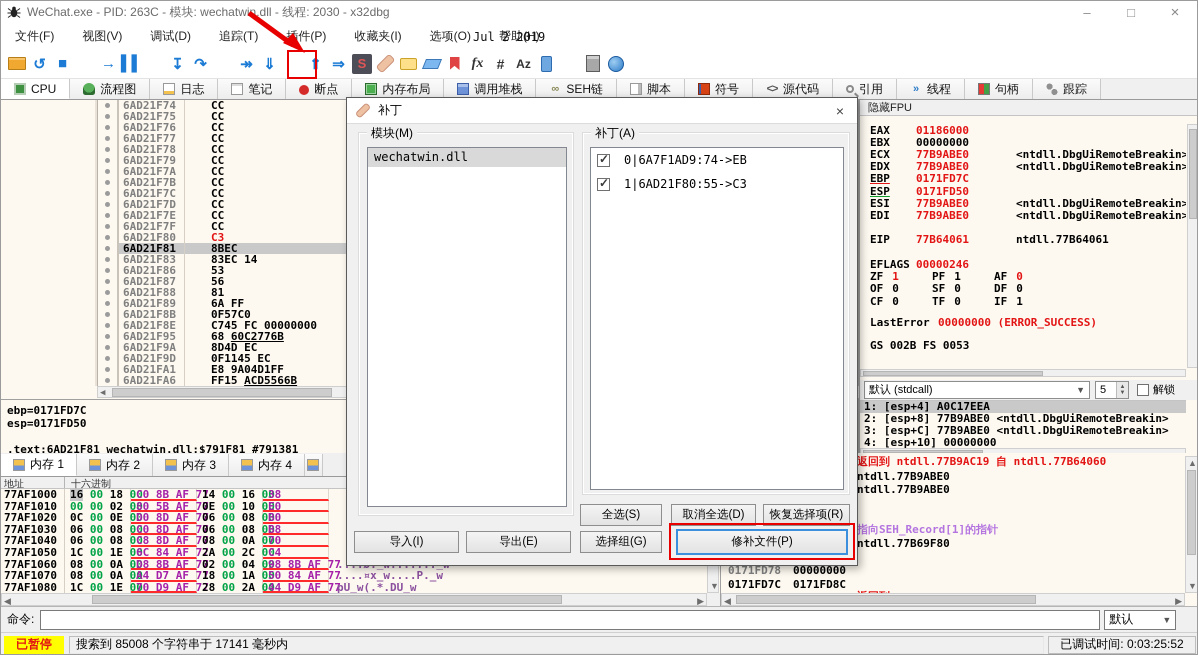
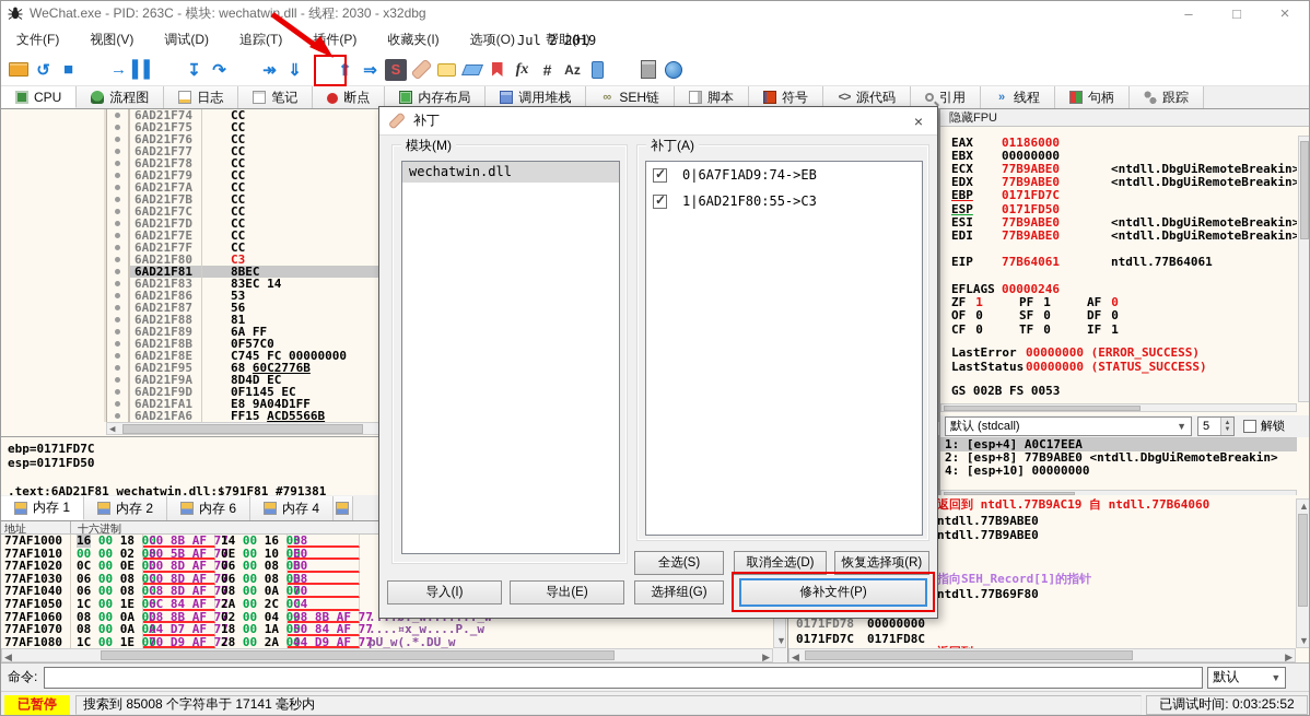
  WeChat.exe - PID: 263C - 模块: wechatwin.dll - 线程: 2030 - x32dbg
  –
  □
  ×
  文件(F)
  视图(V)
  调试(D)
  追踪(T)
  件(P)
  收藏夹(I)
  选项(O)
  帮助(H)
  Jul 2 2019
  ↺
  ■
  →
  ▌▌
  ↧
  ↷
  ↠
  ⇓
  ⇑
  ⇒
  S
  fx
  #
  Az
  CPU
  流程图
  日志
  笔记
  断点
  内存布局
  调用堆栈
  ∞
  SEH链
  脚本
  符号
  <>
  源代码
  引用
  »
  线程
  句柄
  跟踪
  6AD21F74
  CC
  6AD21F75
  CC
  6AD21F76
  CC
  6AD21F77
  CC
  6AD21F78
  CC
  6AD21F79
  CC
  6AD21F7A
  CC
  6AD21F7B
  CC
  6AD21F7C
  CC
  6AD21F7D
  CC
  6AD21F7E
  CC
  6AD21F7F
  CC
  6AD21F80
  C3
  6AD21F81
  8BEC
  6AD21F83
  83EC 14
  6AD21F86
  53
  6AD21F87
  56
  6AD21F88
  81
  6AD21F89
  6A FF
  6AD21F8B
  0F57C0
  6AD21F8E
  C745 FC 00000000
  6AD21F95
  68 60C2776B
  6AD21F9A
  8D4D EC
  6AD21F9D
  0F1145 EC
  6AD21FA1
  E8 9A04D1FF
  6AD21FA6
  FF15 ACD5566B
  ◀
  ebp=0171FD7C
  esp=0171FD50
  .text:6AD21F81 wechatwin.dll:$791F81 #791381
  隐藏FPU
  EAX
  01186000
  EBX
  00000000
  ECX
  77B9ABE0
  <ntdll.DbgUiRemoteBreakin>
  EDX
  77B9ABE0
  <ntdll.DbgUiRemoteBreakin>
  EBP
  0171FD7C
  ESP
  0171FD50
  ESI
  77B9ABE0
  <ntdll.DbgUiRemoteBreakin>
  EDI
  77B9ABE0
  <ntdll.DbgUiRemoteBreakin>
  EIP
  77B64061
  ntdll.77B64061
  EFLAGS
  00000246
  ZF 1
  PF 1
  AF 0
  OF 0
  SF 0
  DF 0
  CF 0
  TF 0
  IF 1
  LastError
  00000000 (ERROR_SUCCESS)
+ LastStatus
+ 00000000 (STATUS_SUCCESS)
  GS 002B FS 0053
  默认 (stdcall)
  ▼
  5
  解锁
  1: [esp+4] A0C17EEA
  2: [esp+8] 77B9ABE0 <ntdll.DbgUiRemoteBreakin>
- 3: [esp+C] 77B9ABE0 <ntdll.DbgUiRemoteBreakin>
  4: [esp+10] 00000000
  内存 1
  内存 2
- 内存 3
+ 内存 6
  内存 4
  地址
  十六进制
  77AF1000
  16 00 18 00
  C0 8B AF 77
  14 00 16 00
  38
  77AF1010
  00 00 02 00
  80 5B AF 77
  0E 00 10 00
  E0
  77AF1020
  0C 00 0E 00
  D0 8D AF 77
  06 00 08 00
  B0
  77AF1030
  06 00 08 00
  C0 8D AF 77
  06 00 08 00
  B8
  77AF1040
  06 00 08 00
  C8 8D AF 77
  08 00 0A 00
  70
  77AF1050
  1C 00 1E 00
  6C 84 AF 77
  2A 00 2C 00
  C4
  77AF1060
  08 00 0A 00
  D8 8B AF 77
  02 00 04 00
  98 8B AF 77
  77AF1070
  08 00 0A 00
  A4 D7 AF 77
  18 00 1A 00
  50 84 AF 77
  ....¤x_w....P._w
  77AF1080
  1C 00 1E 00
  70 D9 AF 77
  28 00 2A 00
  44 D9 AF 77
  pÙ_w(.*.DÙ_w
  ▼
  ◀
  ▶
  返回到 ntdll.77B9AC19 自 ntdll.77B64060
  ntdll.77B9ABE0
  ntdll.77B9ABE0
  指向SEH_Record[1]的指针
  ntdll.77B69F80
  0171FD78
  00000000
  0171FD7C
  0171FD8C
  ▲
  ▼
  ◀
  ▶
  补丁
  ×
  模块(M)
  wechatwin.dll
  补丁(A)
  0|6A7F1AD9:74->EB
  1|6AD21F80:55->C3
  全选(S)
  取消全选(D)
  恢复选择项(R)
  导入(I)
  导出(E)
  选择组(G)
  修补文件(P)
  命令:
  默认
  ▼
  已暂停
  搜索到 85008 个字符串于 17141 毫秒内
  已调试时间: 0:03:25:52
